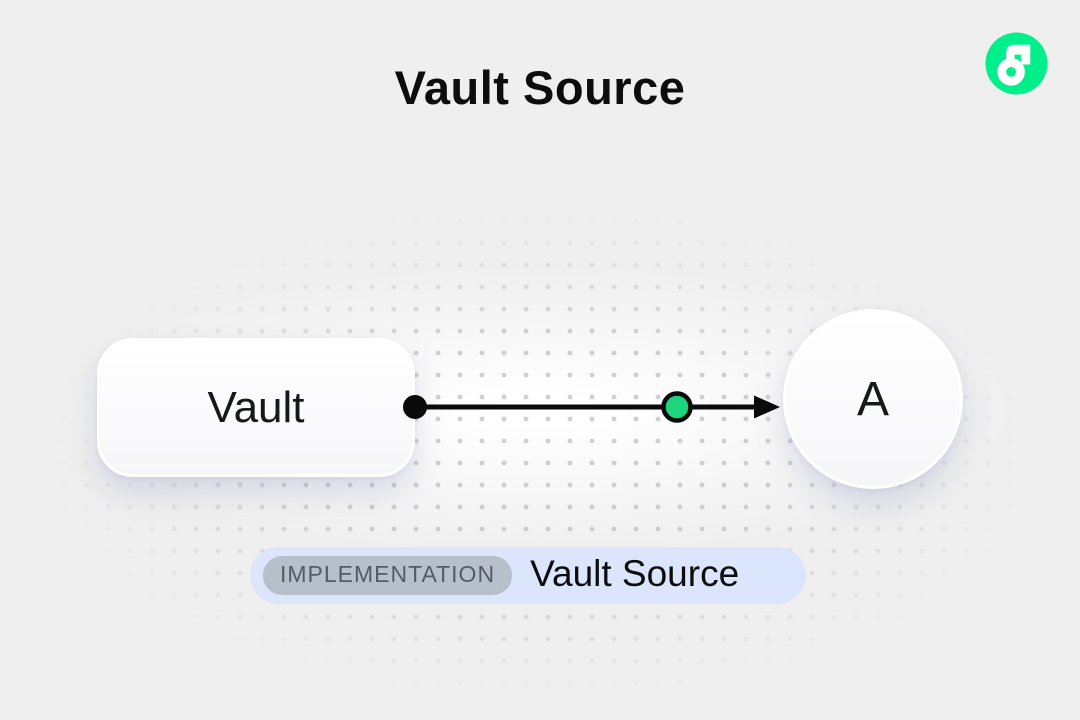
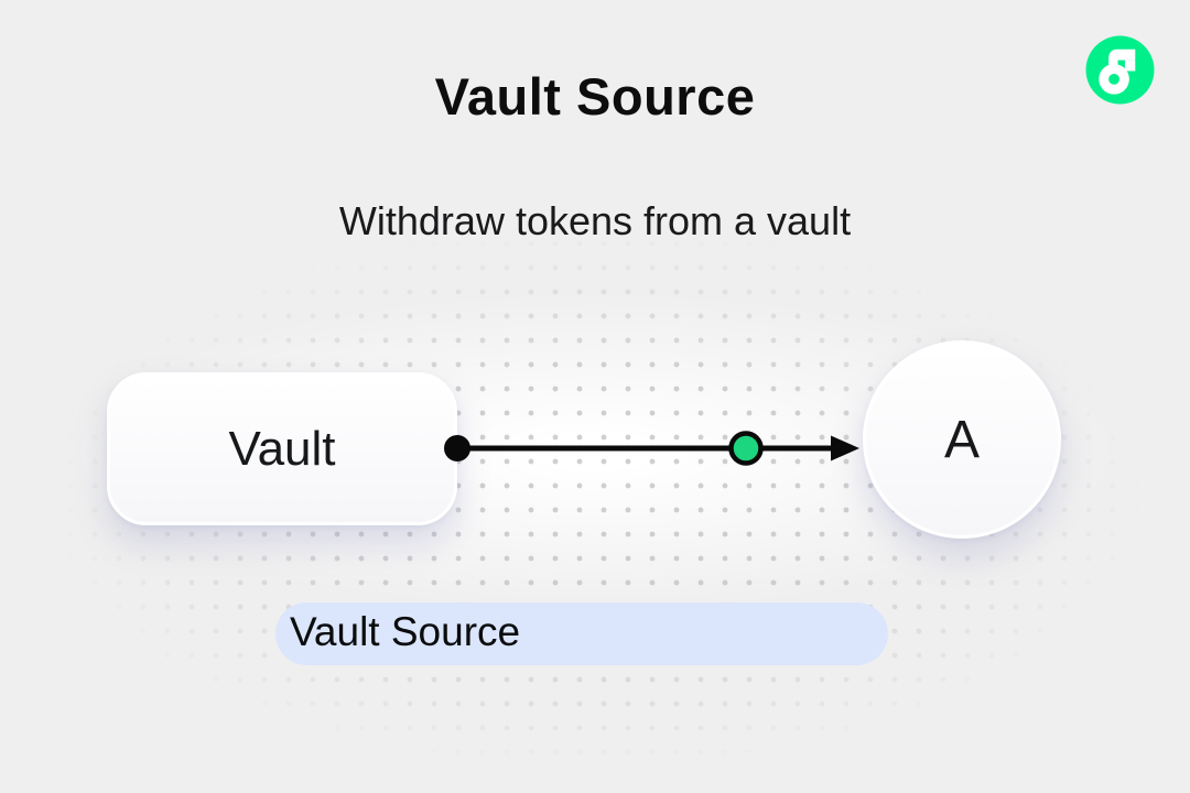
  Vault Source
+ Withdraw tokens from a vault
  Vault
  A
- IMPLEMENTATION
  Vault Source
